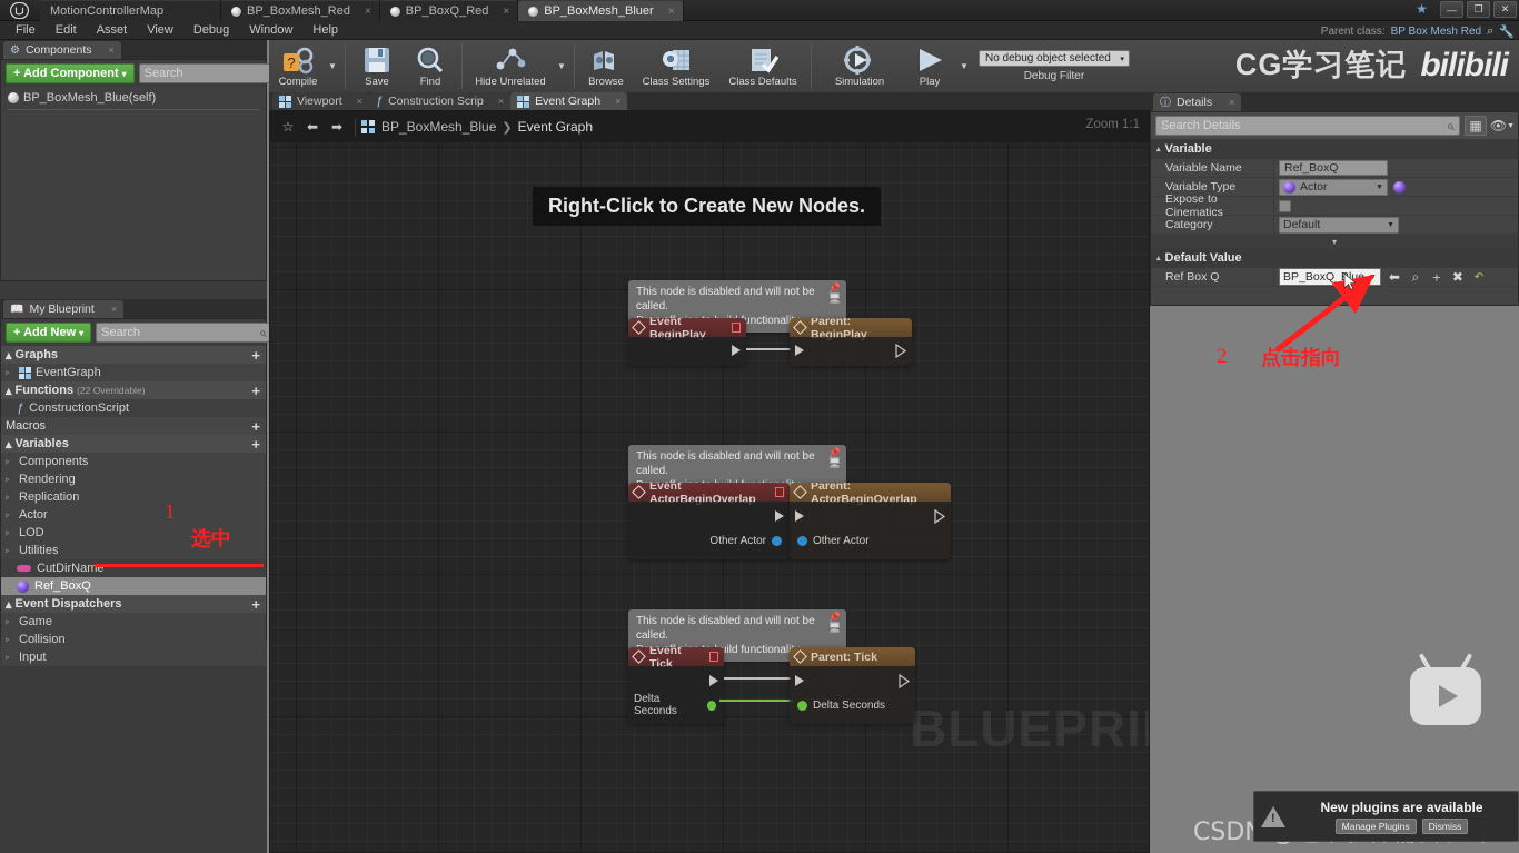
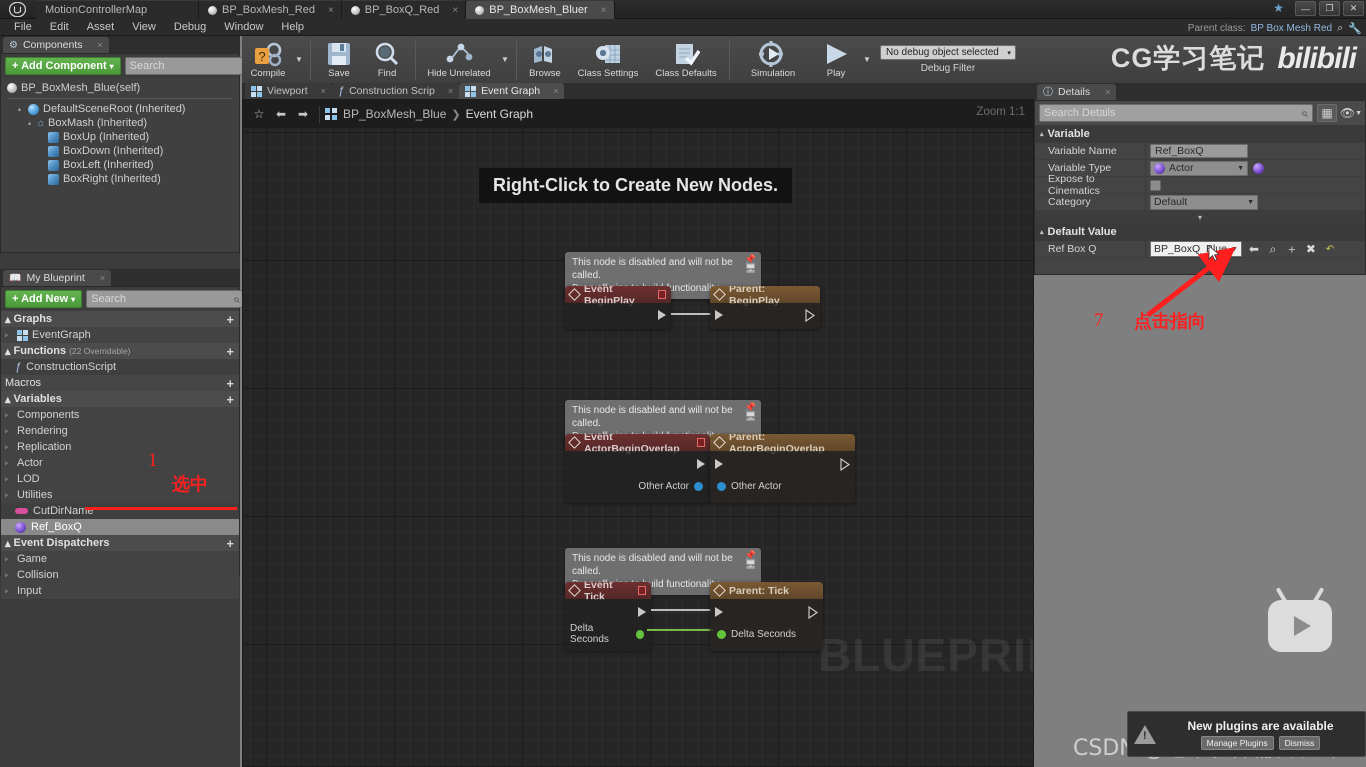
  MotionControllerMap
  BP_BoxMesh_Red
  ×
  BP_BoxQ_Red
  ×
  BP_BoxMesh_Bluer
  ×
  ★
  —
  ❐
  ✕
  File
  Edit
  Asset
  View
  Debug
  Window
  Help
  Parent class:
  BP Box Mesh Red
  ⌕
  🔧
  ⚙
  Components
  ×
  + Add Component
  ▾
  Search
  BP_BoxMesh_Blue(self)
+ DefaultSceneRoot (Inherited)
+ ⌂
+ BoxMash (Inherited)
+ BoxUp (Inherited)
+ BoxDown (Inherited)
+ BoxLeft (Inherited)
+ BoxRight (Inherited)
  📖
  My Blueprint
  ×
  + Add New
  ▾
  Search
  ▴
  Graphs
  +
  EventGraph
  ▴
  Functions
  (22 Overridable)
  +
  ƒ
  ConstructionScript
  Macros
  +
  ▴
  Variables
  +
  Components
  Rendering
  Replication
  Actor
  LOD
  Utilities
  CutDirName
  Ref_BoxQ
  ▴
  Event Dispatchers
  +
  Game
  Collision
  Input
  ?
  Compile
  ▼
  Save
  Find
  Hide Unrelated
  ▼
  Browse
  Class Settings
  Class Defaults
  Simulation
  Play
  ▼
  No debug object selected
  Debug Filter
  CG学习笔记
  bilibili
  Viewport
  ×
  ƒ
  Construction Scrip
  ×
  Event Graph
  ×
  ☆
  ⬅
  ➡
  BP_BoxMesh_Blue
  ❯
  Event Graph
  Zoom 1:1
  Right-Click to Create New Nodes.
  BLUEPRI
  This node is disabled and will not be called.
  📌
  🖥
  Event BeginPlay
  Parent: BeginPlay
  This node is disabled and will not be called.
  📌
  🖥
  Event ActorBeginOverlap
  Other Actor
  Parent: ActorBeginOverlap
  Other Actor
  This node is disabled and will not be called.
  📌
  🖥
  Event Tick
  Delta Seconds
  Parent: Tick
  Delta Seconds
  ⓘ
  Details
  ×
  Search Details
  ▦
  👁
  Variable
  Variable Name
  Ref_BoxQ
  Variable Type
  Actor
  Expose to Cinematics
  Category
  Default
  ▾
  Default Value
  Ref Box Q
  BP_BoxQ_lue
  ⬅
  ⌕
  ＋
  ✖
  ↶
  1
  选中
- 2
+ 7
  点击指向
  !
  New plugins are available
  Manage Plugins
  Dismiss
